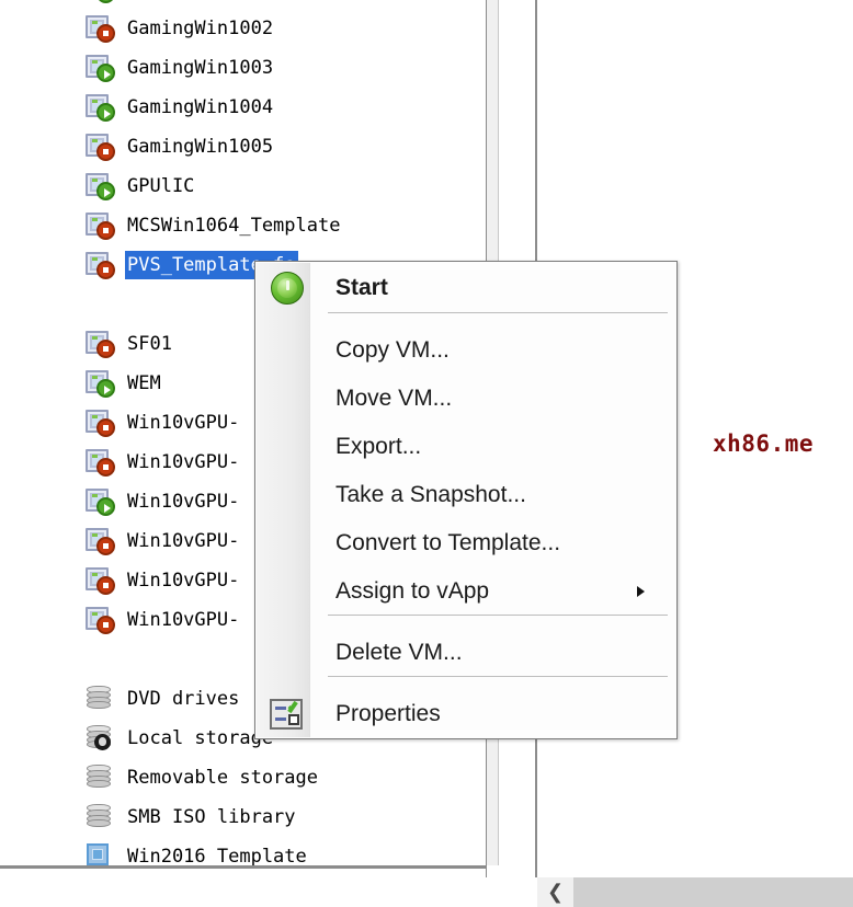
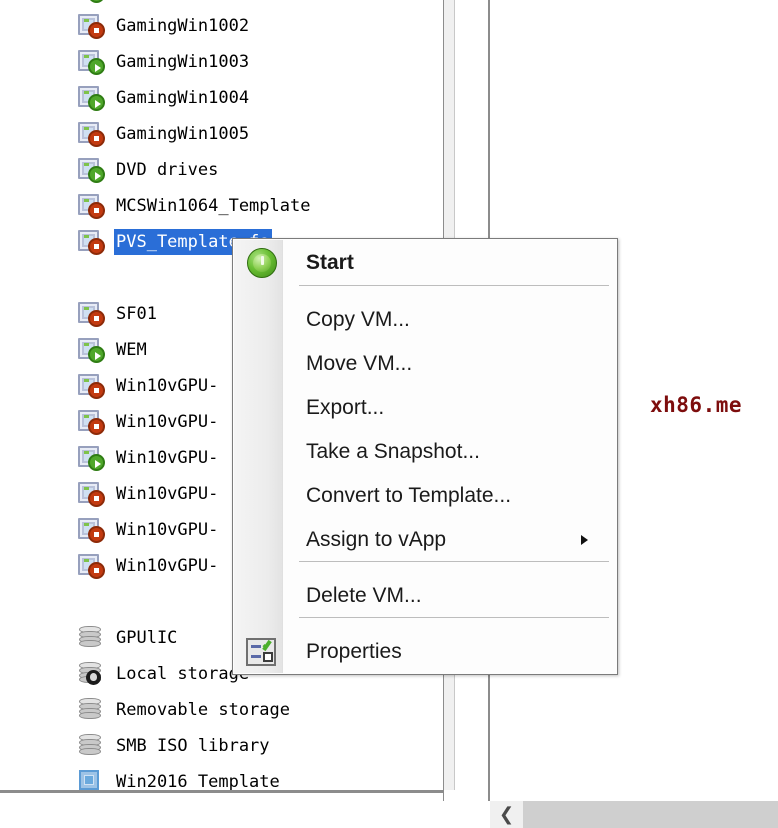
  GamingWin1002
  GamingWin1003
  GamingWin1004
  GamingWin1005
- GPUlIC
+ DVD drives
  MCSWin1064_Template
  PVS_Templat
  SF01
  WEM
  Win10vGPU-
  Win10vGPU-
  Win10vGPU-
  Win10vGPU-
  Win10vGPU-
  Win10vGPU-
- DVD drives
+ GPUlIC
  Local stora
  Removable storage
  SMB ISO library
  Win2016_Template
  xh86.me
  ❮
  Start
  Copy VM...
  Move VM...
  Export...
  Take a Snapshot...
  Convert to Template...
  Assign to vApp
  Delete VM...
  Properties
